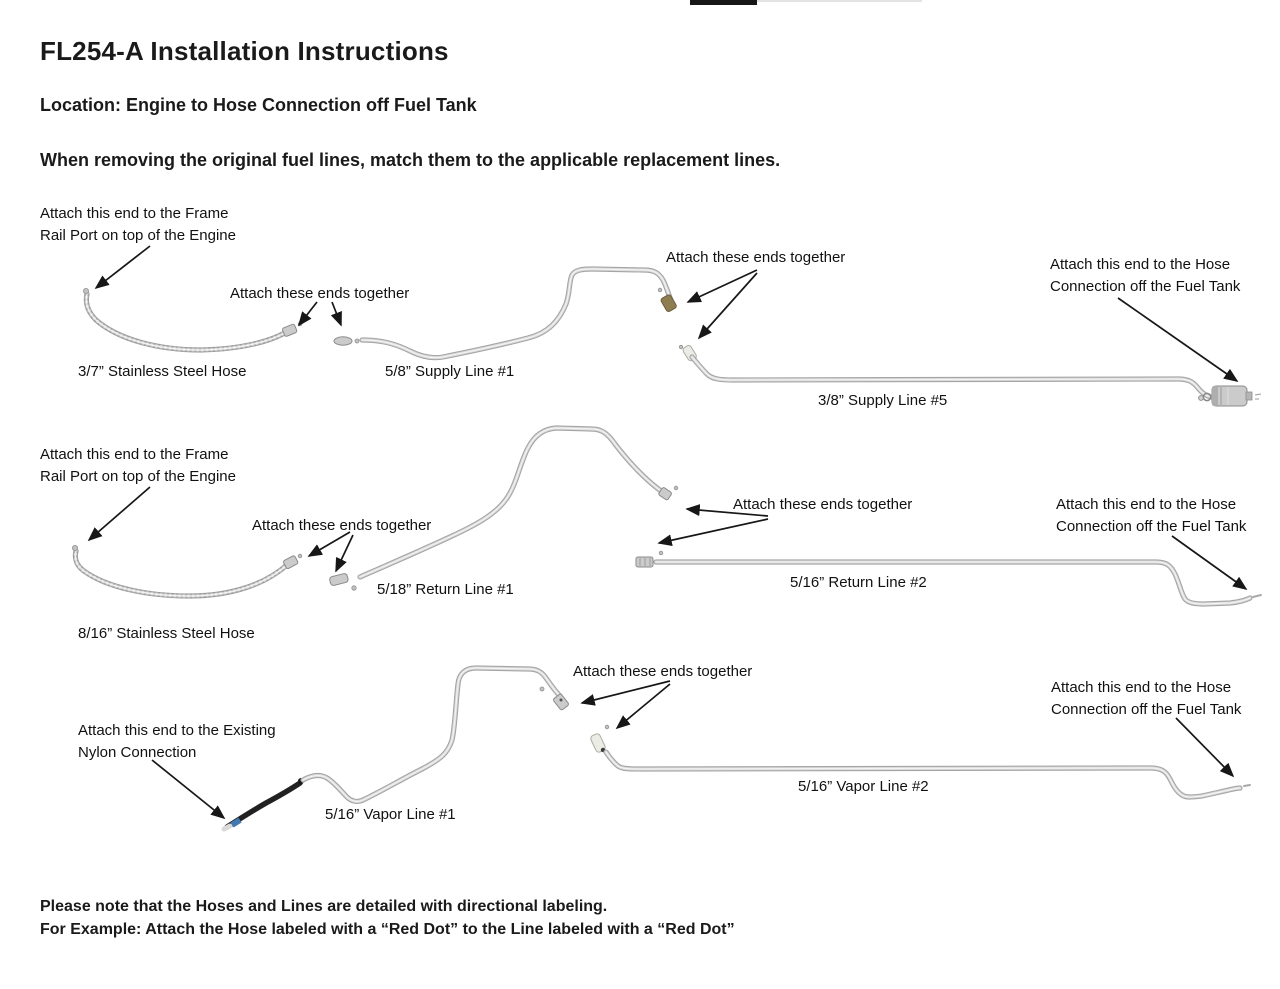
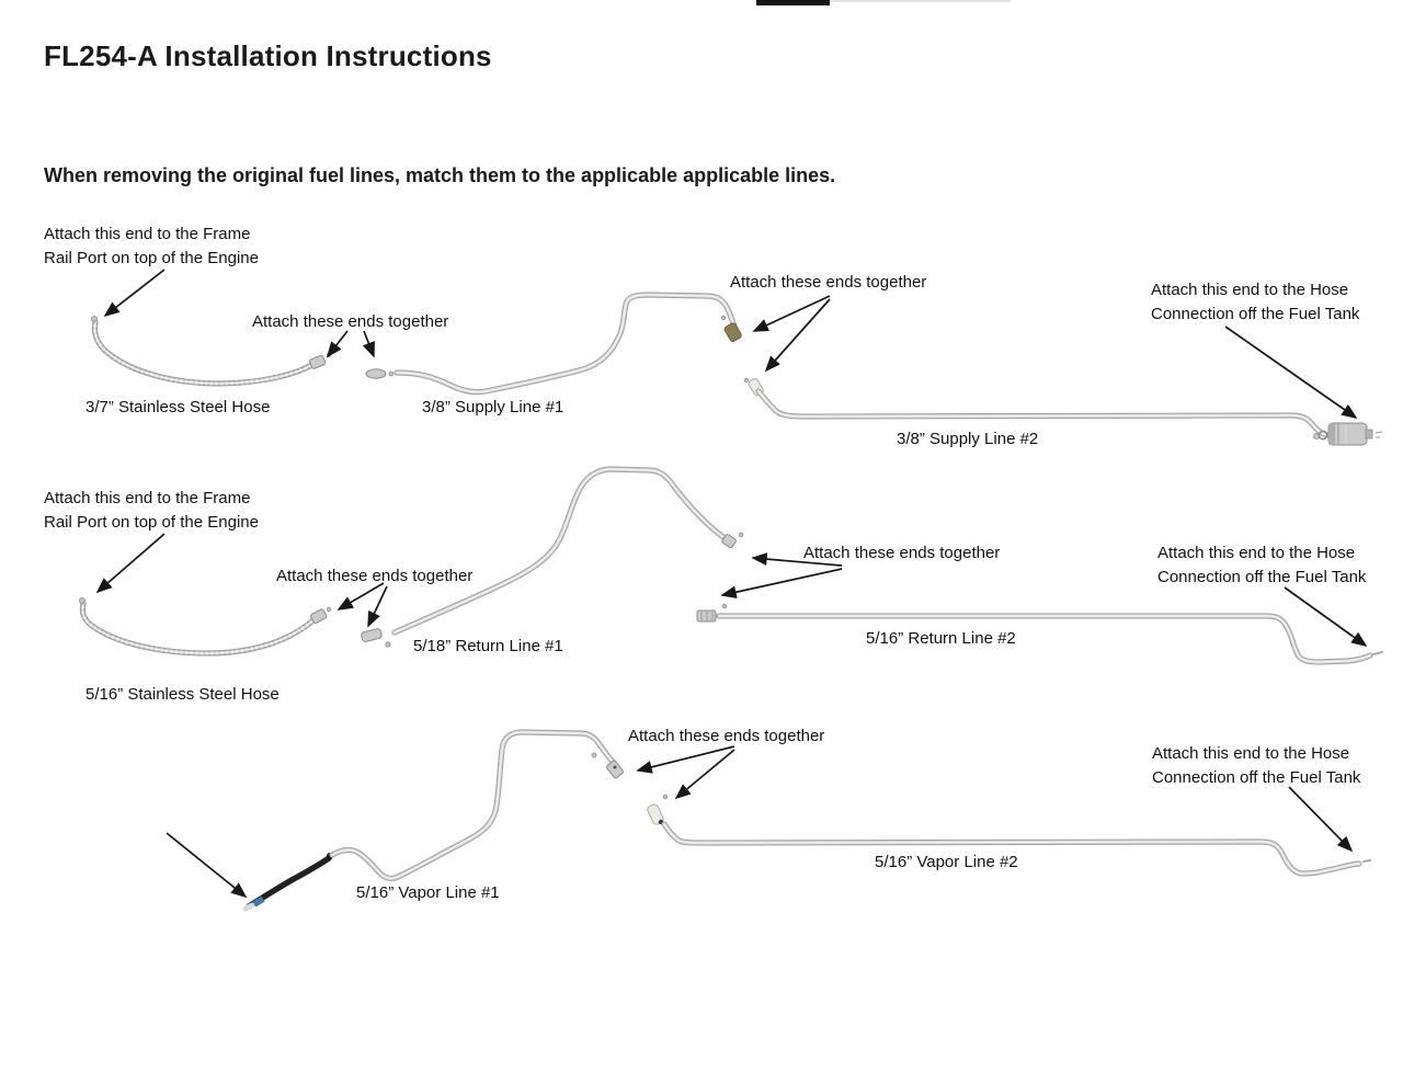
  FL254-A Installation Instructions
- Location: Engine to Hose Connection off Fuel Tank
- When removing the original fuel lines, match them to the applicable replacement lines.
+ When removing the original fuel lines, match them to the applicable applicable lines.
  Attach this end to the Frame Rail Port on top of the Engine
  Attach these ends together
  Attach these ends together
  Attach this end to the Hose Connection off the Fuel Tank
  3/7” Stainless Steel Hose
- 5/8” Supply Line #1
+ 3/8” Supply Line #1
- 3/8” Supply Line #5
+ 3/8” Supply Line #2
  Attach this end to the Frame Rail Port on top of the Engine
  Attach these ends together
  Attach these ends together
  Attach this end to the Hose Connection off the Fuel Tank
- 8/16” Stainless Steel Hose
+ 5/16” Stainless Steel Hose
  5/18” Return Line #1
  5/16” Return Line #2
  Attach these ends together
- Attach this end to the Existing Nylon Connection
  Attach this end to the Hose Connection off the Fuel Tank
  5/16” Vapor Line #1
  5/16” Vapor Line #2
- Please note that the Hoses and Lines are detailed with directional labeling.
- For Example: Attach the Hose labeled with a “Red Dot” to the Line labeled with a “Red Dot”
